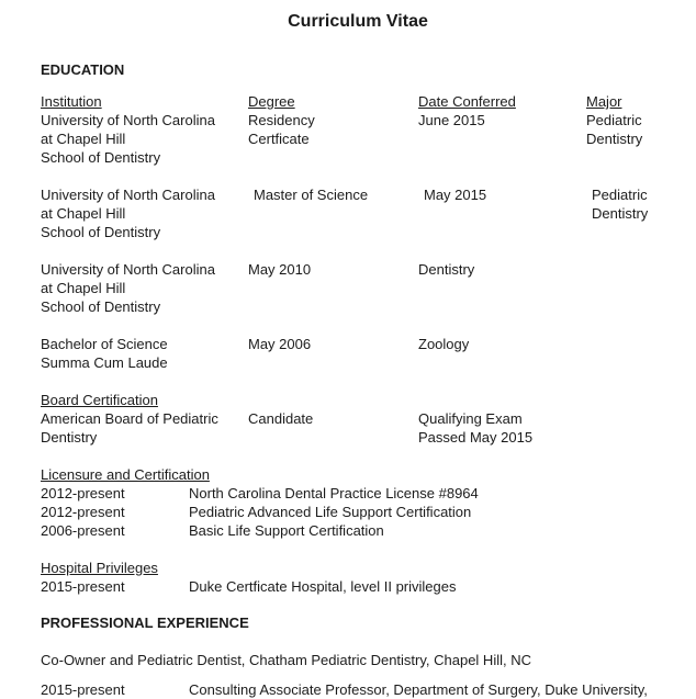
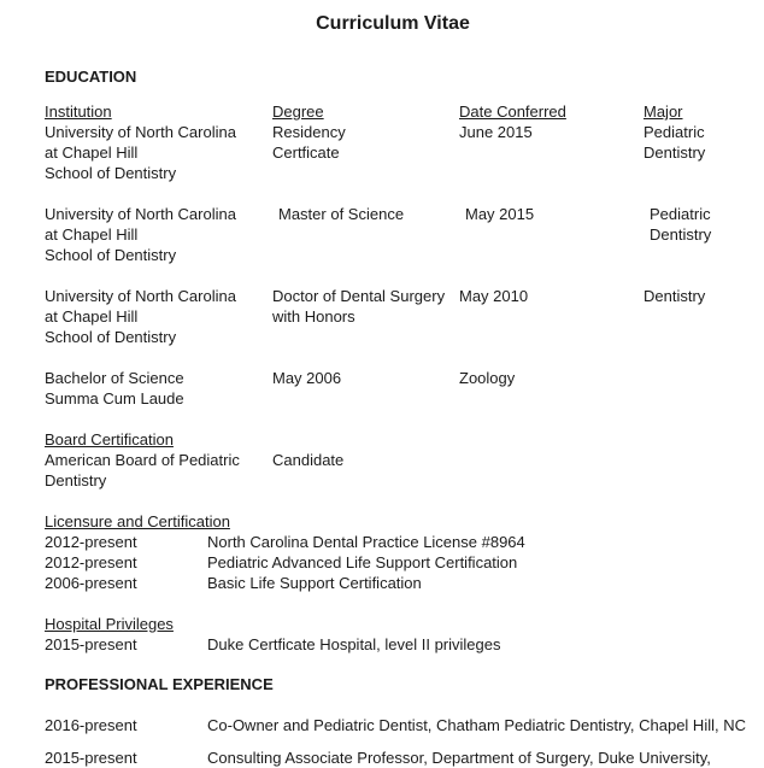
  Curriculum Vitae
  EDUCATION
  Institution
  Degree
  Date Conferred
  Major
  University of North Carolina
  at Chapel Hill
  School of Dentistry
  Residency
  Certficate
  June 2015
  Pediatric
  Dentistry
  University of North Carolina
  at Chapel Hill
  School of Dentistry
  Master of Science
  May 2015
  Pediatric
  Dentistry
  University of North Carolina
  at Chapel Hill
  School of Dentistry
+ Doctor of Dental Surgery
+ with Honors
  May 2010
  Dentistry
  Bachelor of Science
  Summa Cum Laude
  May 2006
  Zoology
  Board Certification
  American Board of Pediatric
  Dentistry
  Candidate
- Qualifying Exam
- Passed May 2015
  Licensure and Certification
  2012-present
  North Carolina Dental Practice License #8964
  2012-present
  Pediatric Advanced Life Support Certification
  2006-present
  Basic Life Support Certification
  Hospital Privileges
  2015-present
  Duke Certficate Hospital, level II privileges
  PROFESSIONAL EXPERIENCE
+ 2016-present
  Co-Owner and Pediatric Dentist, Chatham Pediatric Dentistry, Chapel Hill, NC
  2015-present
  Consulting Associate Professor, Department of Surgery, Duke University,
